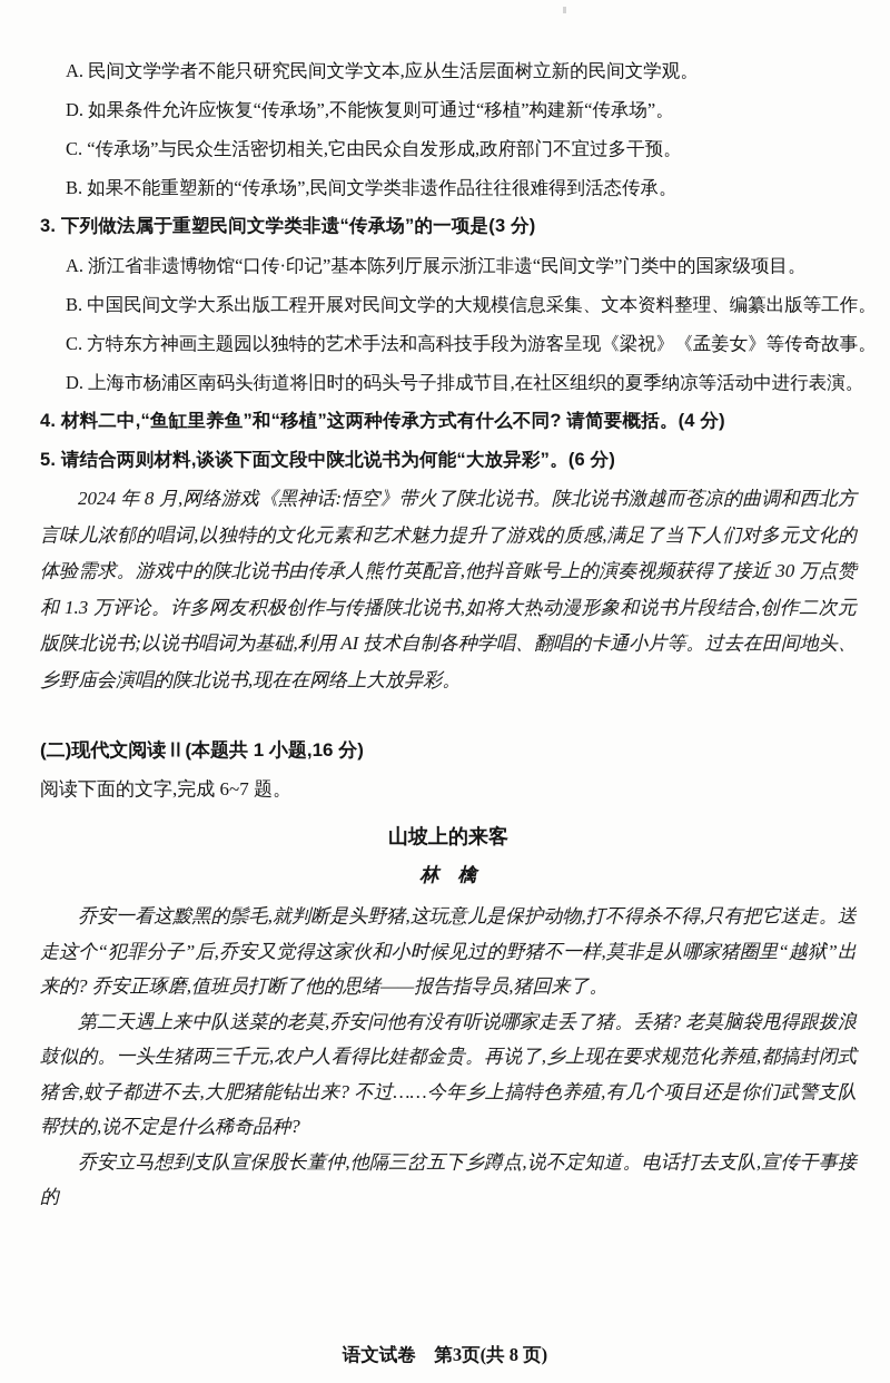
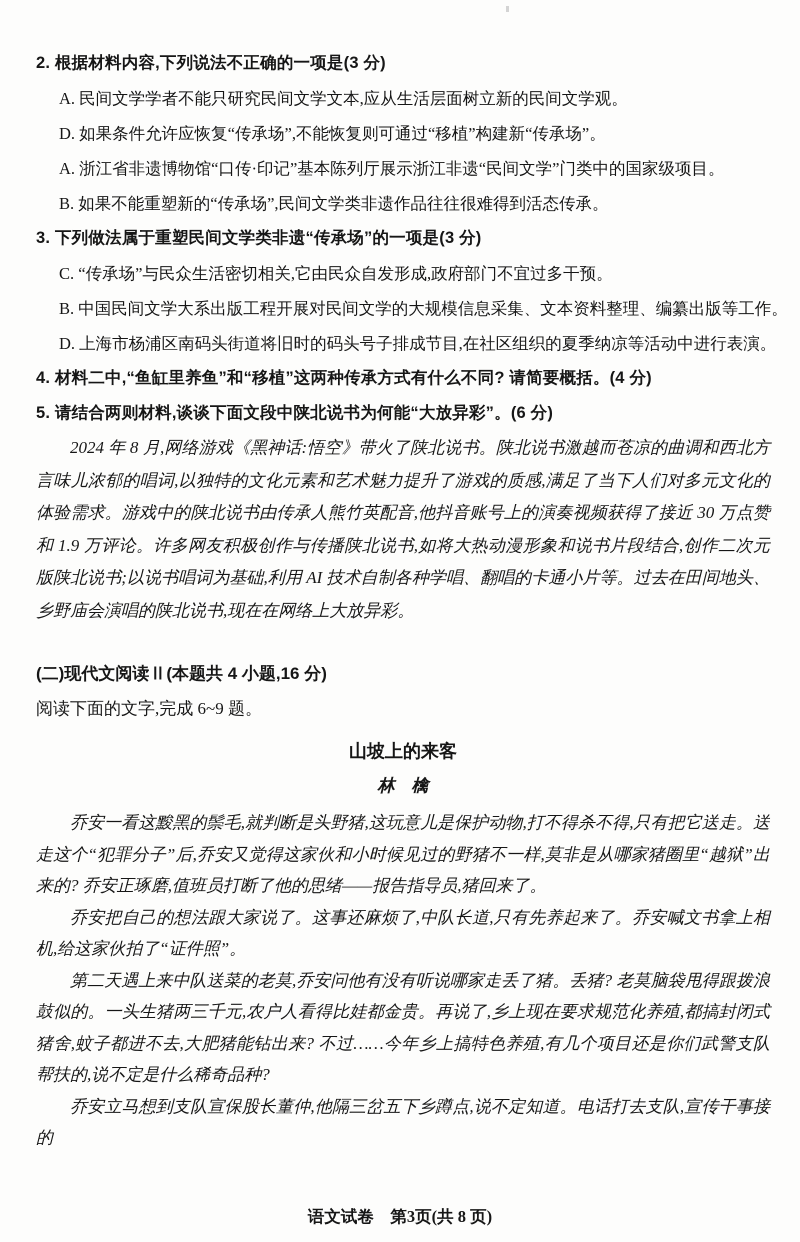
+ 2. 根据材料内容,下列说法不正确的一项是(3 分)
  A. 民间文学学者不能只研究民间文学文本,应从生活层面树立新的民间文学观。
  D. 如果条件允许应恢复“传承场”,不能恢复则可通过“移植”构建新“传承场”。
- C. “传承场”与民众生活密切相关,它由民众自发形成,政府部门不宜过多干预。
+ A. 浙江省非遗博物馆“口传·印记”基本陈列厅展示浙江非遗“民间文学”门类中的国家级项目。
  B. 如果不能重塑新的“传承场”,民间文学类非遗作品往往很难得到活态传承。
  3. 下列做法属于重塑民间文学类非遗“传承场”的一项是(3 分)
- A. 浙江省非遗博物馆“口传·印记”基本陈列厅展示浙江非遗“民间文学”门类中的国家级项目。
+ C. “传承场”与民众生活密切相关,它由民众自发形成,政府部门不宜过多干预。
  B. 中国民间文学大系出版工程开展对民间文学的大规模信息采集、文本资料整理、编纂出版等工作。
- C. 方特东方神画主题园以独特的艺术手法和高科技手段为游客呈现《梁祝》《孟姜女》等传奇故事。
  D. 上海市杨浦区南码头街道将旧时的码头号子排成节目,在社区组织的夏季纳凉等活动中进行表演。
  4. 材料二中,“鱼缸里养鱼”和“移植”这两种传承方式有什么不同? 请简要概括。(4 分)
  5. 请结合两则材料,谈谈下面文段中陕北说书为何能“大放异彩”。(6 分)
- 2024 年 8 月,网络游戏《黑神话:悟空》带火了陕北说书。陕北说书激越而苍凉的曲调和西北方言味儿浓郁的唱词,以独特的文化元素和艺术魅力提升了游戏的质感,满足了当下人们对多元文化的体验需求。游戏中的陕北说书由传承人熊竹英配音,他抖音账号上的演奏视频获得了接近 30 万点赞和 1.3 万评论。许多网友积极创作与传播陕北说书,如将大热动漫形象和说书片段结合,创作二次元版陕北说书;以说书唱词为基础,利用 AI 技术自制各种学唱、翻唱的卡通小片等。过去在田间地头、乡野庙会演唱的陕北说书,现在在网络上大放异彩。
+ 2024 年 8 月,网络游戏《黑神话:悟空》带火了陕北说书。陕北说书激越而苍凉的曲调和西北方言味儿浓郁的唱词,以独特的文化元素和艺术魅力提升了游戏的质感,满足了当下人们对多元文化的体验需求。游戏中的陕北说书由传承人熊竹英配音,他抖音账号上的演奏视频获得了接近 30 万点赞和 1.9 万评论。许多网友积极创作与传播陕北说书,如将大热动漫形象和说书片段结合,创作二次元版陕北说书;以说书唱词为基础,利用 AI 技术自制各种学唱、翻唱的卡通小片等。过去在田间地头、乡野庙会演唱的陕北说书,现在在网络上大放异彩。
- (二)现代文阅读Ⅱ(本题共 1 小题,16 分)
+ (二)现代文阅读Ⅱ(本题共 4 小题,16 分)
- 阅读下面的文字,完成 6~7 题。
+ 阅读下面的文字,完成 6~9 题。
  山坡上的来客
  林 檎
  乔安一看这黢黑的鬃毛,就判断是头野猪,这玩意儿是保护动物,打不得杀不得,只有把它送走。送走这个“犯罪分子”后,乔安又觉得这家伙和小时候见过的野猪不一样,莫非是从哪家猪圈里“越狱”出来的? 乔安正琢磨,值班员打断了他的思绪——报告指导员,猪回来了。
+ 乔安把自己的想法跟大家说了。这事还麻烦了,中队长道,只有先养起来了。乔安喊文书拿上相机,给这家伙拍了“证件照”。
  第二天遇上来中队送菜的老莫,乔安问他有没有听说哪家走丢了猪。丢猪? 老莫脑袋甩得跟拨浪鼓似的。一头生猪两三千元,农户人看得比娃都金贵。再说了,乡上现在要求规范化养殖,都搞封闭式猪舍,蚊子都进不去,大肥猪能钻出来? 不过……今年乡上搞特色养殖,有几个项目还是你们武警支队帮扶的,说不定是什么稀奇品种?
  乔安立马想到支队宣保股长董仲,他隔三岔五下乡蹲点,说不定知道。电话打去支队,宣传干事接的
  语文试卷 第3页(共 8 页)
